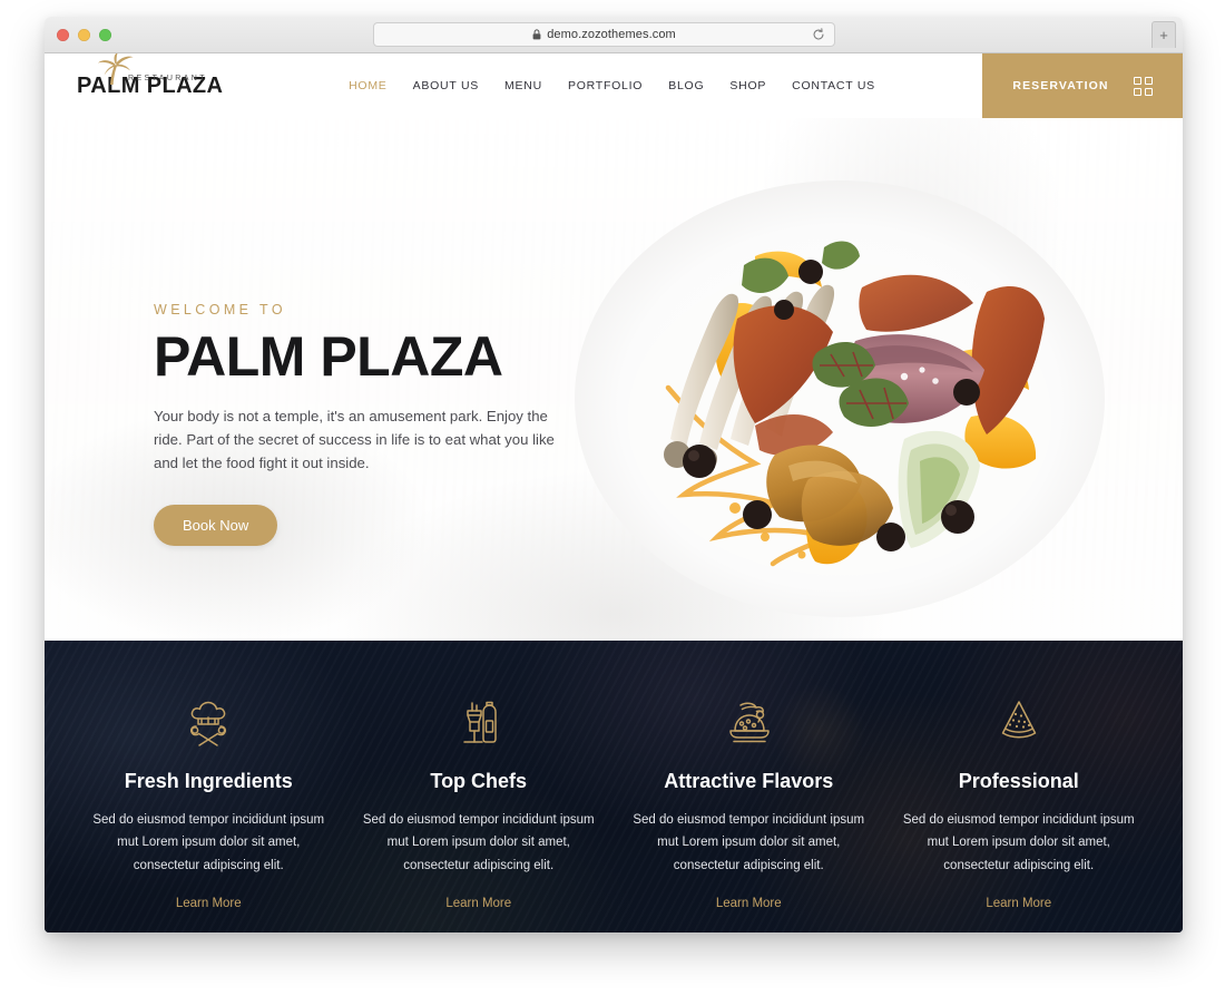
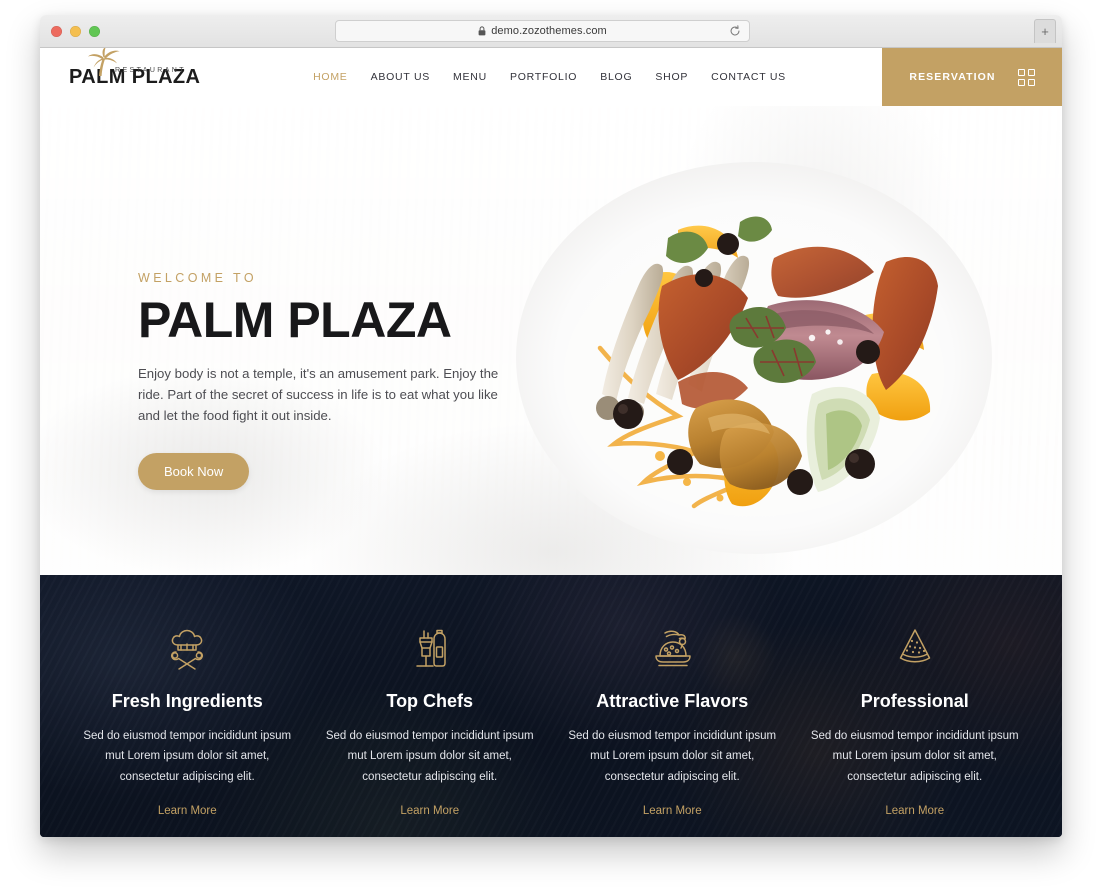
  demo.zozothemes.com
  +
  PALM PLAZA
  HOME
  ABOUT US
  MENU
  PORTFOLIO
  BLOG
  SHOP
  CONTACT US
  RESERVATION
  WELCOME TO
  PALM PLAZA
- Your body is not a temple, it's an amusement park. Enjoy the ride. Part of the secret of success in life is to eat what you like and let the food fight it out inside.
+ Enjoy body is not a temple, it's an amusement park. Enjoy the ride. Part of the secret of success in life is to eat what you like and let the food fight it out inside.
  Book Now
  Fresh Ingredients
  Sed do eiusmod tempor incididunt ipsum mut Lorem ipsum dolor sit amet, consectetur adipiscing elit.
  Learn More
  Top Chefs
  Sed do eiusmod tempor incididunt ipsum mut Lorem ipsum dolor sit amet, consectetur adipiscing elit.
  Learn More
  Attractive Flavors
  Sed do eiusmod tempor incididunt ipsum mut Lorem ipsum dolor sit amet, consectetur adipiscing elit.
  Learn More
  Professional
  Sed do eiusmod tempor incididunt ipsum mut Lorem ipsum dolor sit amet, consectetur adipiscing elit.
  Learn More
